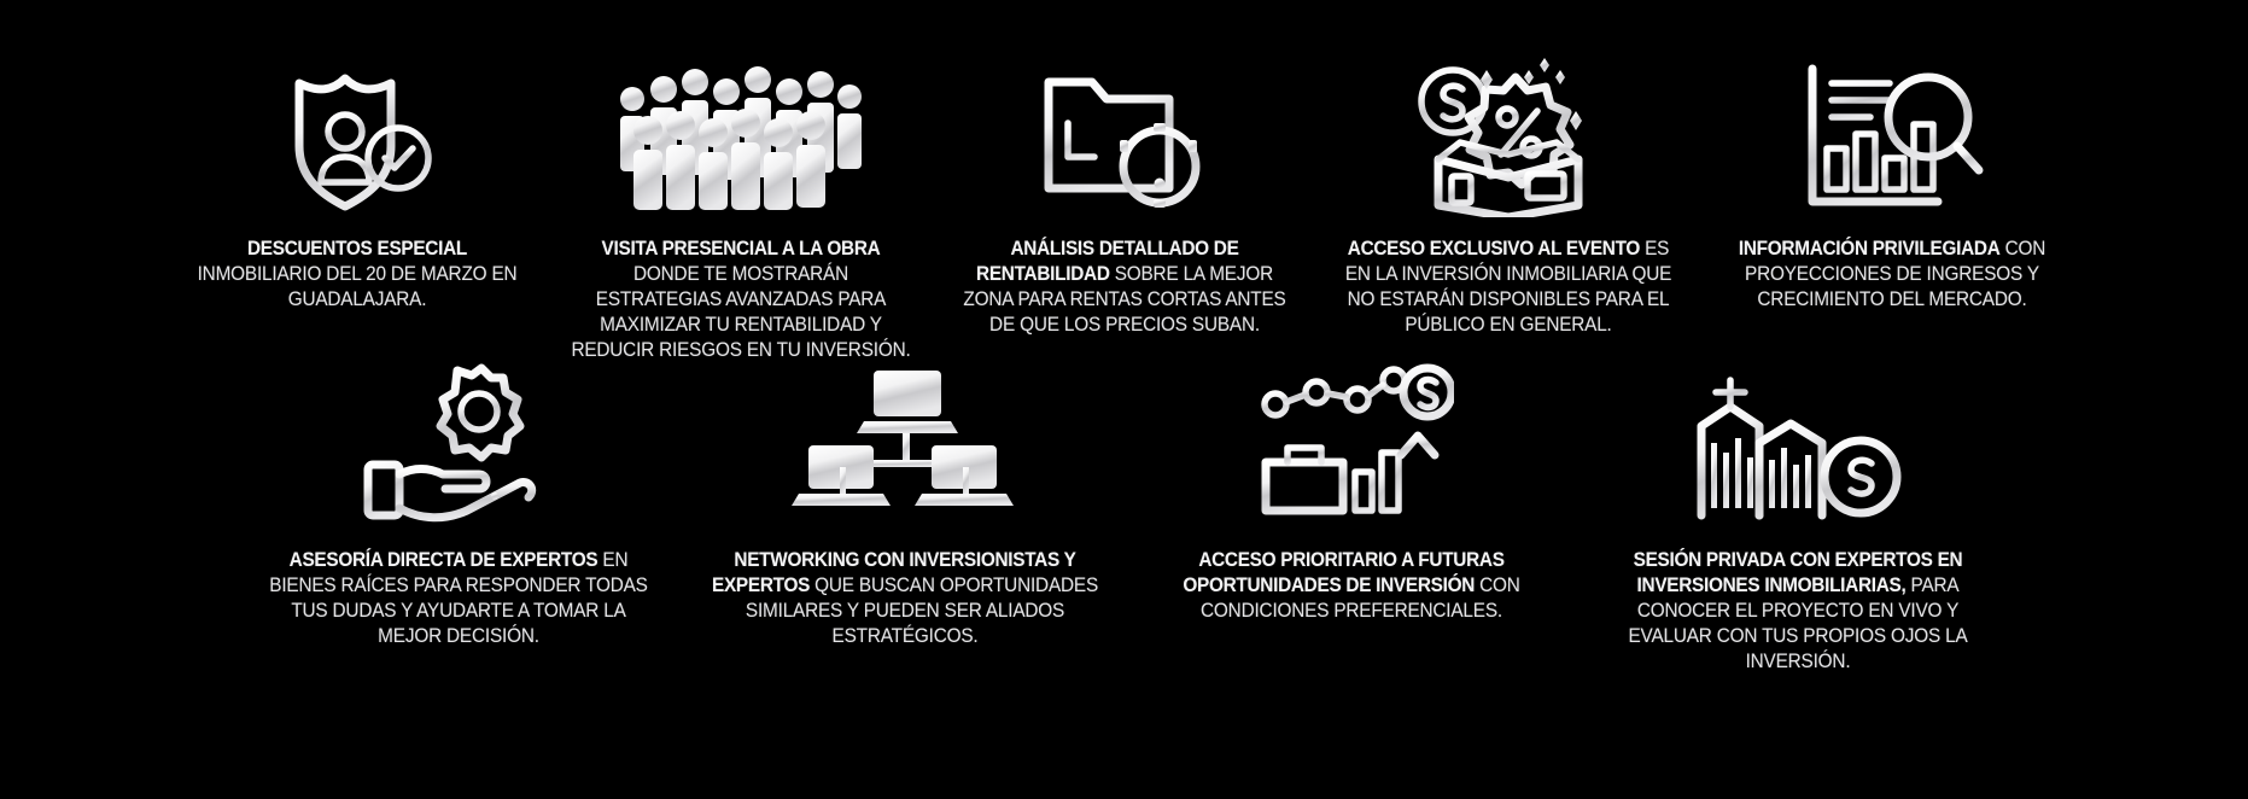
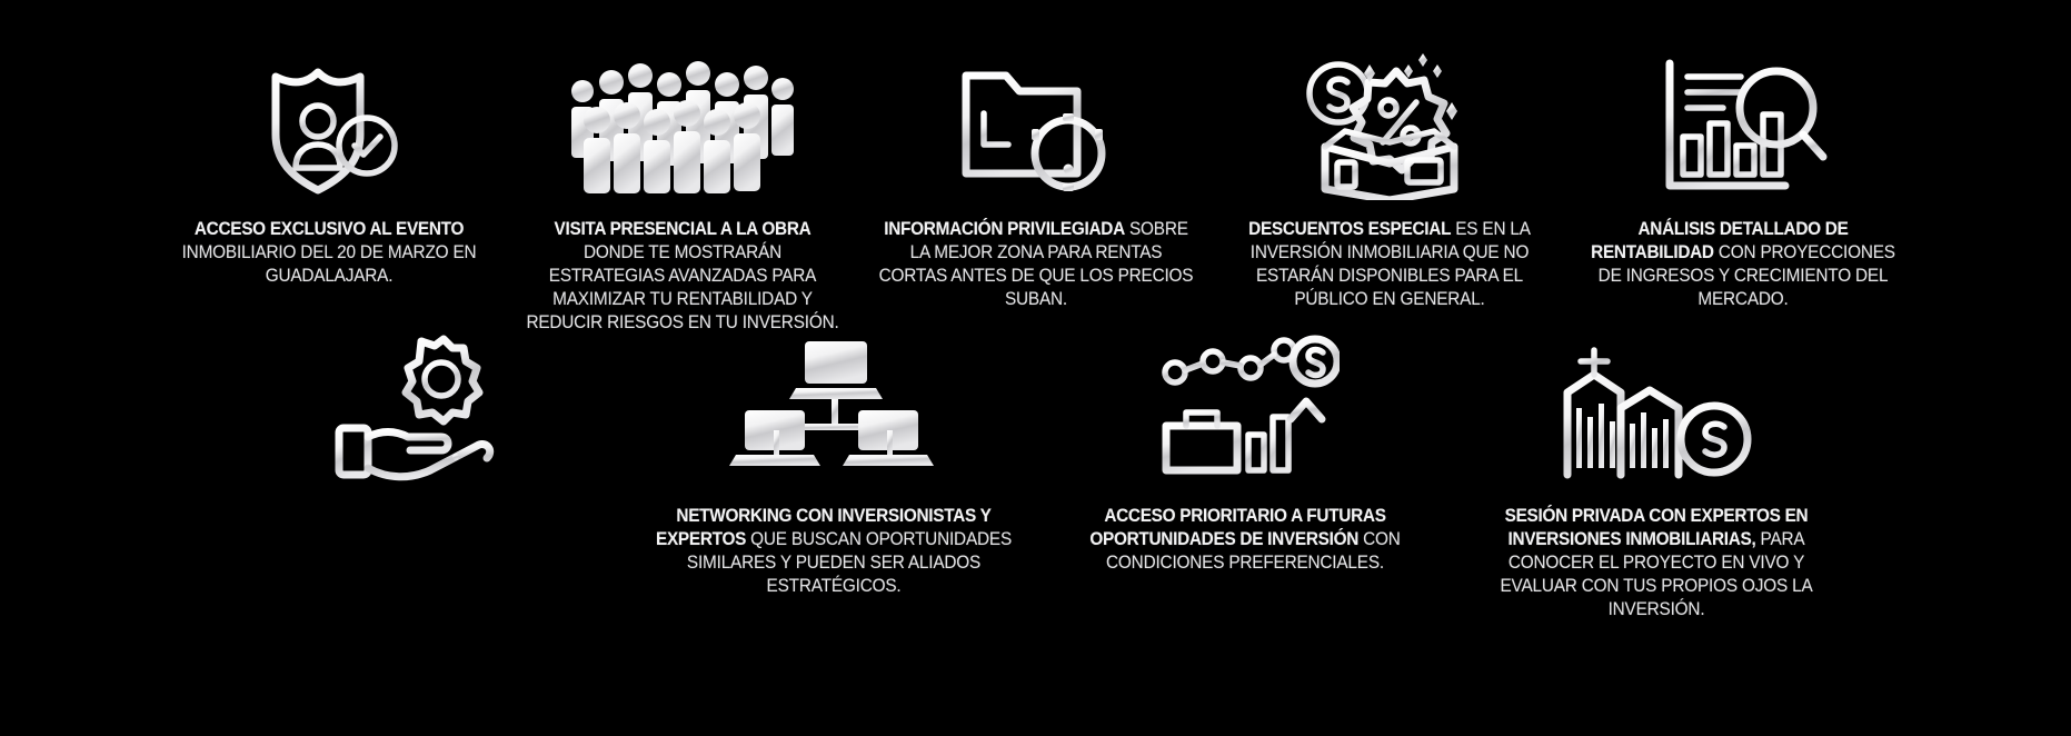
- DESCUENTOS ESPECIAL INMOBILIARIO DEL 20 DE MARZO EN GUADALAJARA.
+ ACCESO EXCLUSIVO AL EVENTO INMOBILIARIO DEL 20 DE MARZO EN GUADALAJARA.
  VISITA PRESENCIAL A LA OBRA DONDE TE MOSTRARÁN ESTRATEGIAS AVANZADAS PARA MAXIMIZAR TU RENTABILIDAD Y REDUCIR RIESGOS EN TU INVERSIÓN.
- ANÁLISIS DETALLADO DE RENTABILIDAD SOBRE LA MEJOR ZONA PARA RENTAS CORTAS ANTES DE QUE LOS PRECIOS SUBAN.
+ INFORMACIÓN PRIVILEGIADA SOBRE LA MEJOR ZONA PARA RENTAS CORTAS ANTES DE QUE LOS PRECIOS SUBAN.
- ACCESO EXCLUSIVO AL EVENTO ES EN LA INVERSIÓN INMOBILIARIA QUE NO ESTARÁN DISPONIBLES PARA EL PÚBLICO EN GENERAL.
+ DESCUENTOS ESPECIAL ES EN LA INVERSIÓN INMOBILIARIA QUE NO ESTARÁN DISPONIBLES PARA EL PÚBLICO EN GENERAL.
- INFORMACIÓN PRIVILEGIADA CON PROYECCIONES DE INGRESOS Y CRECIMIENTO DEL MERCADO.
+ ANÁLISIS DETALLADO DE RENTABILIDAD CON PROYECCIONES DE INGRESOS Y CRECIMIENTO DEL MERCADO.
- ASESORÍA DIRECTA DE EXPERTOS EN BIENES RAÍCES PARA RESPONDER TODAS TUS DUDAS Y AYUDARTE A TOMAR LA MEJOR DECISIÓN.
  NETWORKING CON INVERSIONISTAS Y EXPERTOS QUE BUSCAN OPORTUNIDADES SIMILARES Y PUEDEN SER ALIADOS ESTRATÉGICOS.
  ACCESO PRIORITARIO A FUTURAS OPORTUNIDADES DE INVERSIÓN CON CONDICIONES PREFERENCIALES.
  SESIÓN PRIVADA CON EXPERTOS EN INVERSIONES INMOBILIARIAS, PARA CONOCER EL PROYECTO EN VIVO Y EVALUAR CON TUS PROPIOS OJOS LA INVERSIÓN.
